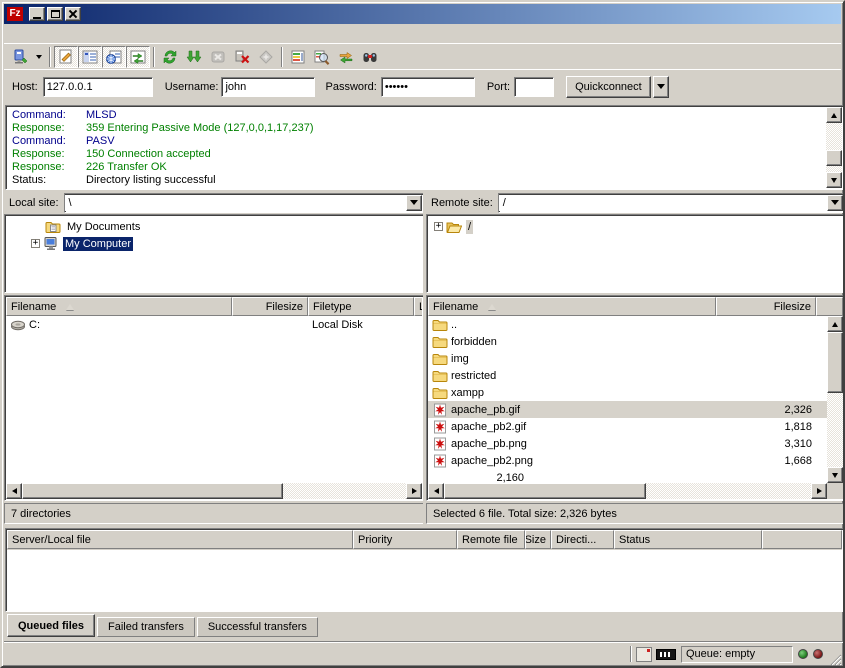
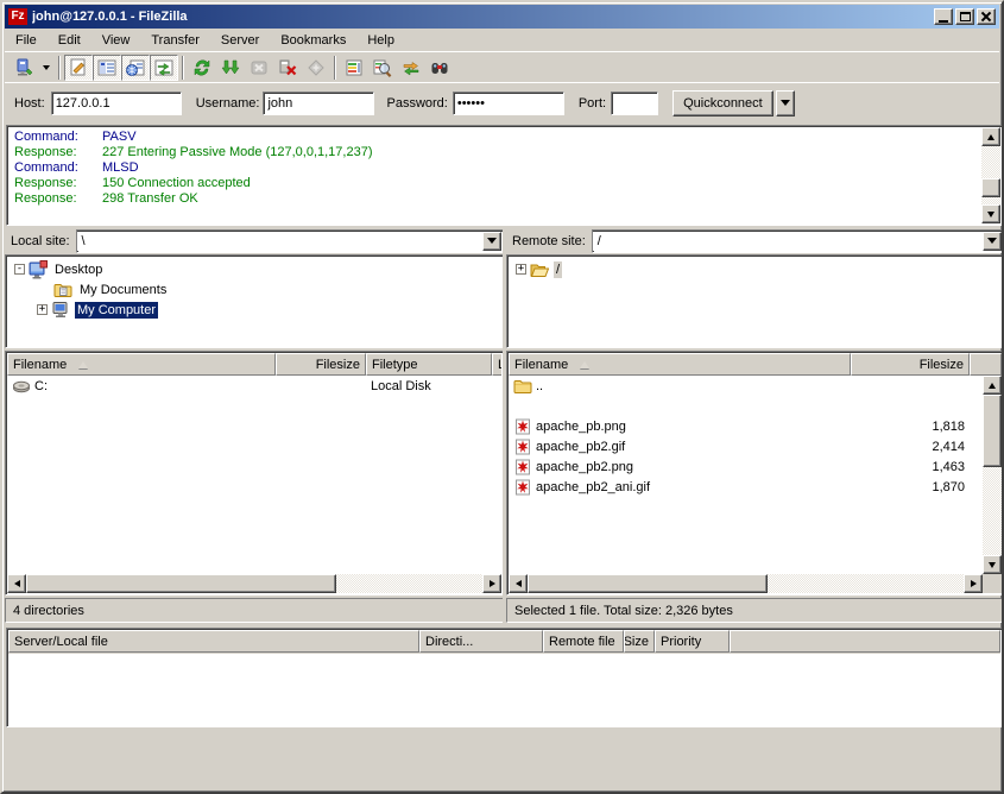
  Fz
+ john@127.0.0.1 - FileZilla
+ File
+ Edit
+ View
+ Transfer
+ Server
+ Bookmarks
+ Help
  Host:
  127.0.0.1
  Username:
  john
  Password:
  ••••••
  Port:
  Quickconnect
  Command:
- MLSD
+ PASV
  Response:
- 359 Entering Passive Mode (127,0,0,1,17,237)
+ 227 Entering Passive Mode (127,0,0,1,17,237)
  Command:
- PASV
+ MLSD
  Response:
  150 Connection accepted
  Response:
- 226 Transfer OK
+ 298 Transfer OK
- Status:
- Directory listing successful
  Local site:
  \
+ -
+ Desktop
  My Documents
  +
  My Computer
  Filename
  Filesize
  Filetype
  C:
  Local Disk
- 7 directories
+ 4 directories
  Remote site:
  /
  +
  /
  Filename
  Filesize
  ..
- forbidden
- img
- restricted
- xampp
- apache_pb.gif
- 2,326
- apache_pb2.gif
+ apache_pb.png
  1,818
- apache_pb.png
+ apache_pb2.gif
- 3,310
+ 2,414
  apache_pb2.png
- 1,668
+ 1,463
+ apache_pb2_ani.gif
- 2,160
+ 1,870
- Selected 6 file. Total size: 2,326 bytes
+ Selected 1 file. Total size: 2,326 bytes
  Server/Local file
- Priority
+ Directi...
  Remote file
  Size
- Directi...
+ Priority
- Status
- Queued files
- Failed transfers
- Successful transfers
- Queue: empty
